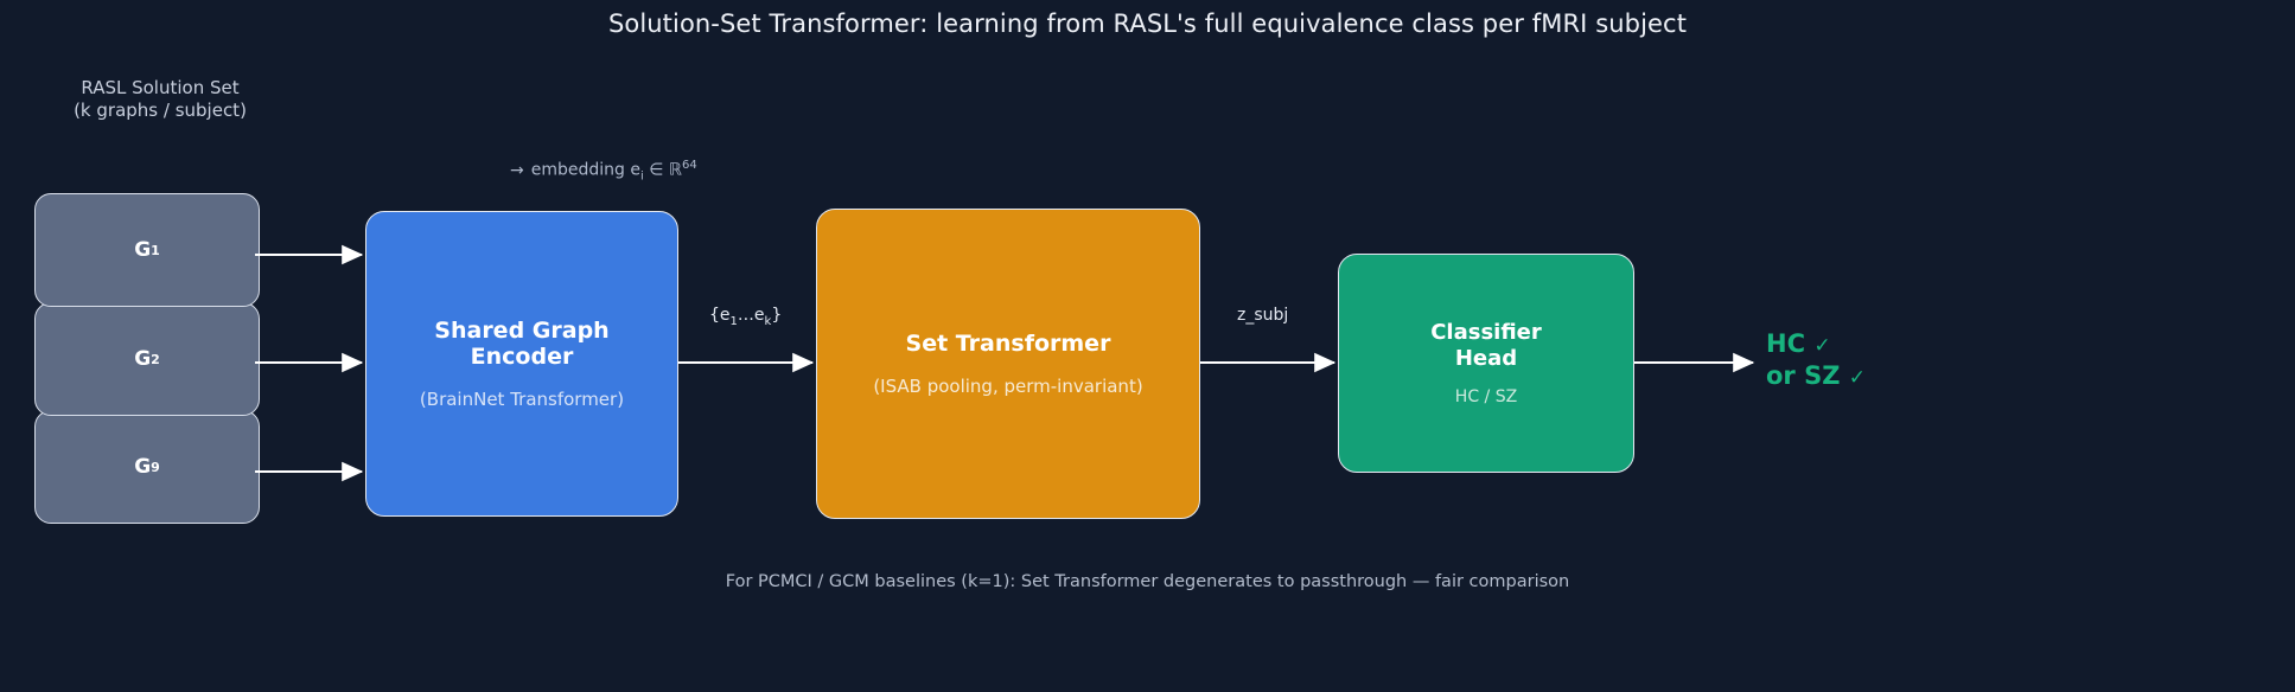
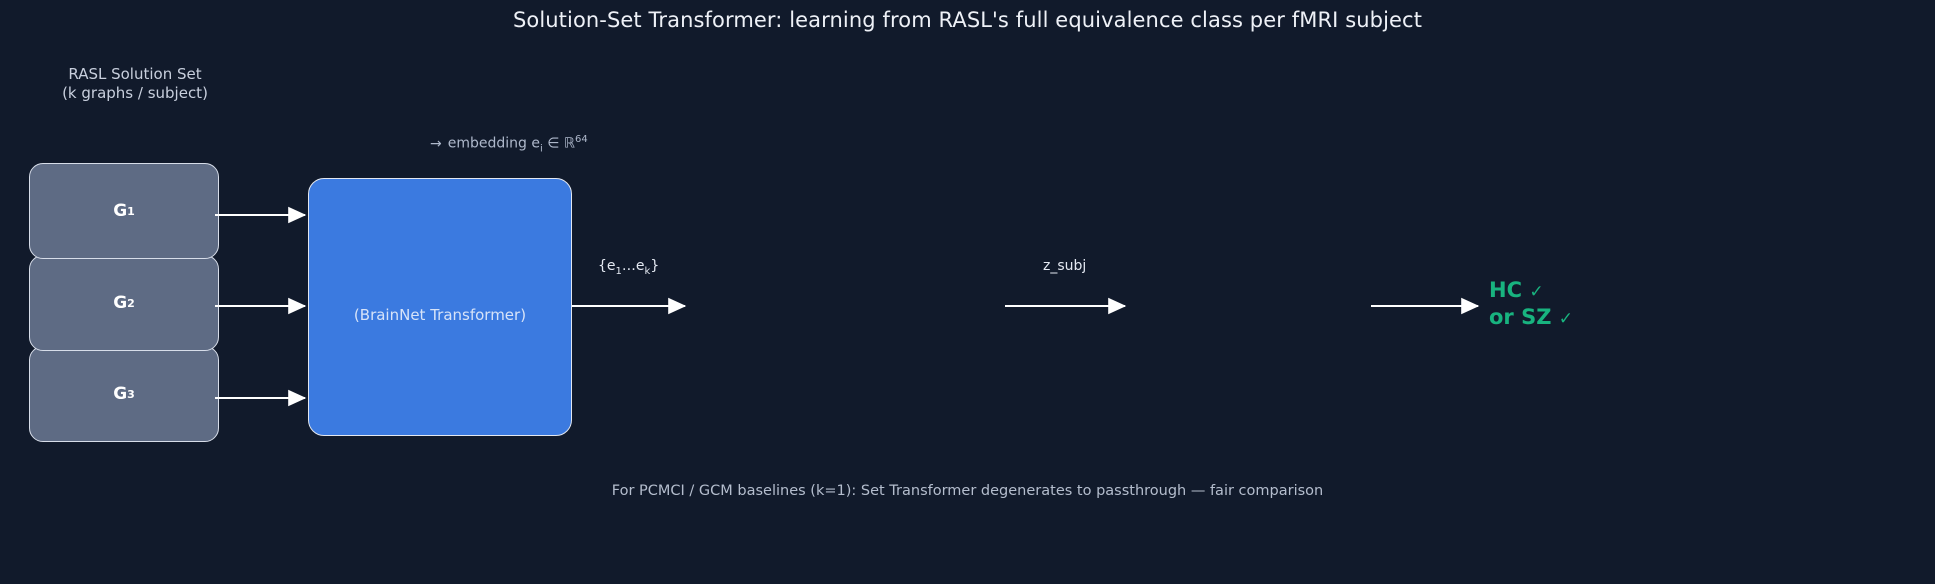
  Solution-Set Transformer: learning from RASL's full equivalence class per fMRI subject
  RASL Solution Set
  (k graphs / subject)
  → embedding ei ∈ ℝ64
  G
- 9
+ 3
  G
  2
  G
  1
- Shared Graph
- Encoder
  (BrainNet Transformer)
- Set Transformer
- (ISAB pooling, perm-invariant)
- Classifier
- Head
- HC / SZ
  {e1…ek}
  z_subj
  HC ✓
  or SZ ✓
  For PCMCI / GCM baselines (k=1): Set Transformer degenerates to passthrough — fair comparison
